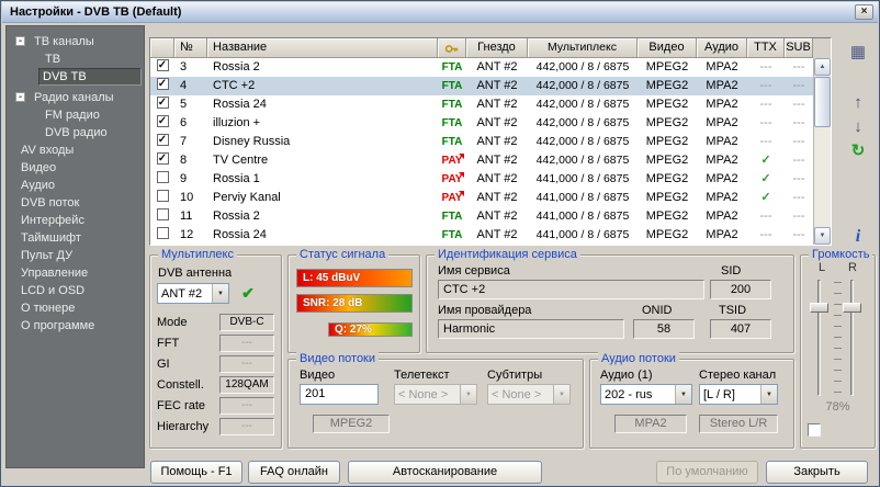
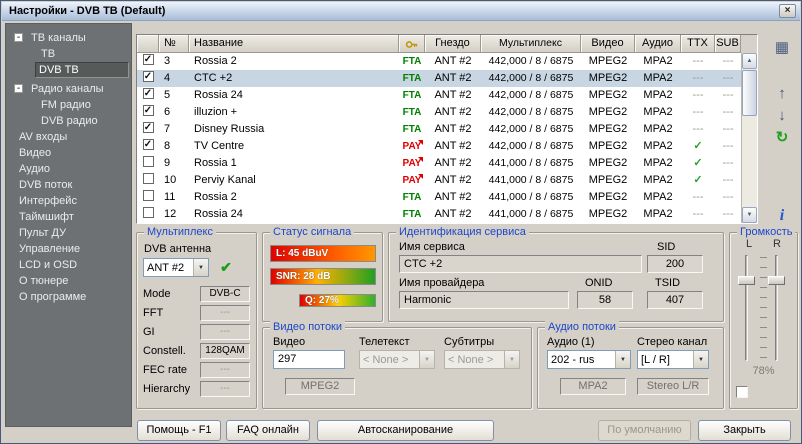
  Настройки - DVB ТВ (Default)
  ×
  -
  ТВ каналы
  ТВ
  DVB ТВ
  -
  Радио каналы
  FM радио
  DVB радио
  AV входы
  Видео
  Аудио
  DVB поток
  Интерфейс
  Таймшифт
  Пульт ДУ
  Управление
  LCD и OSD
  О тюнере
  О программе
  №
  Название
  Гнездо
  Мультиплекс
  Видео
  Аудио
  TTX
  SUB
  ✓
  3
  Rossia 2
  FTA
  ANT #2
  442,000 / 8 / 6875
  MPEG2
  MPA2
  ---
  ---
  ✓
  4
  CTC +2
  FTA
  ANT #2
  442,000 / 8 / 6875
  MPEG2
  MPA2
  ---
  ---
  ✓
  5
  Rossia 24
  FTA
  ANT #2
  442,000 / 8 / 6875
  MPEG2
  MPA2
  ---
  ---
  ✓
  6
  illuzion +
  FTA
  ANT #2
  442,000 / 8 / 6875
  MPEG2
  MPA2
  ---
  ---
  ✓
  7
  Disney Russia
  FTA
  ANT #2
  442,000 / 8 / 6875
  MPEG2
  MPA2
  ---
  ---
  ✓
  8
  TV Centre
  PAY
  ANT #2
  442,000 / 8 / 6875
  MPEG2
  MPA2
  ✓
  ---
  9
  Rossia 1
  PAY
  ANT #2
  441,000 / 8 / 6875
  MPEG2
  MPA2
  ✓
  ---
  10
  Perviy Kanal
  PAY
  ANT #2
  441,000 / 8 / 6875
  MPEG2
  MPA2
  ✓
  ---
  11
  Rossia 2
  FTA
  ANT #2
  441,000 / 8 / 6875
  MPEG2
  MPA2
  ---
  ---
  12
  Rossia 24
  FTA
  ANT #2
  441,000 / 8 / 6875
  MPEG2
  MPA2
  ---
  ---
  ▦
  ↑
  ↓
  ↻
  i
  Мультиплекс
  DVB антенна
  ANT #2
  ✔
  Mode
  DVB-C
  FFT
  ---
  GI
  ---
  Constell.
  128QAM
  FEC rate
  ---
  Hierarchy
  ---
  Статус сигнала
  L: 45 dBuV
  SNR: 28 dB
  Q: 27%
  Идентификация сервиса
  Имя сервиса
  SID
  CTC +2
  200
  Имя провайдера
  ONID
  TSID
  Harmonic
  58
  407
  Видео потоки
  Видео
  Телетекст
  Субтитры
- 201
+ 297
  < None >
  < None >
  MPEG2
  Аудио потоки
  Аудио (1)
  Стерео канал
  202 - rus
  [L / R]
  MPA2
  Stereo L/R
  Громкость
  L
  R
  78%
  Помощь - F1
  FAQ онлайн
  Автосканирование
  По умолчанию
  Закрыть
